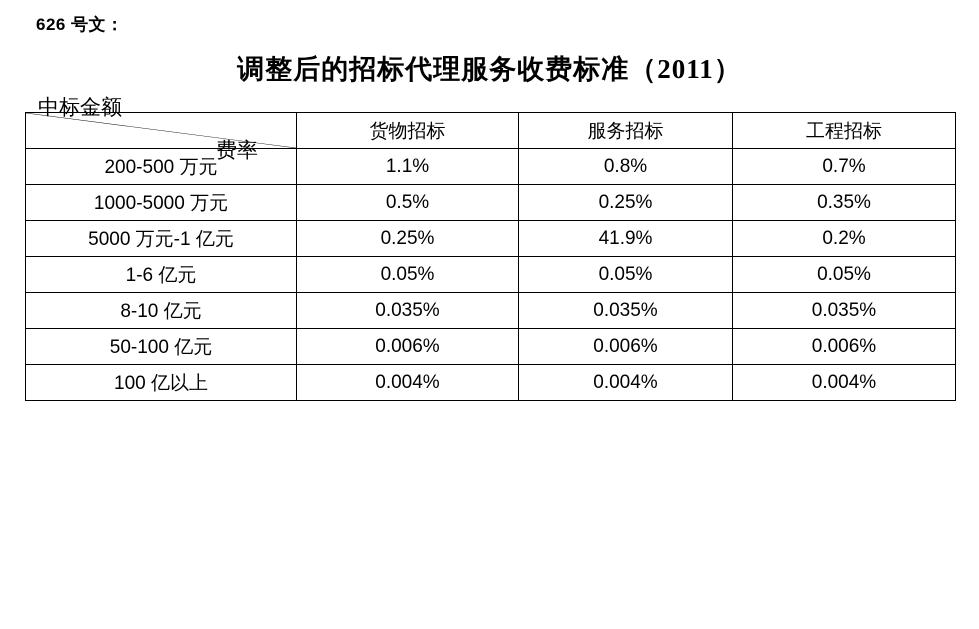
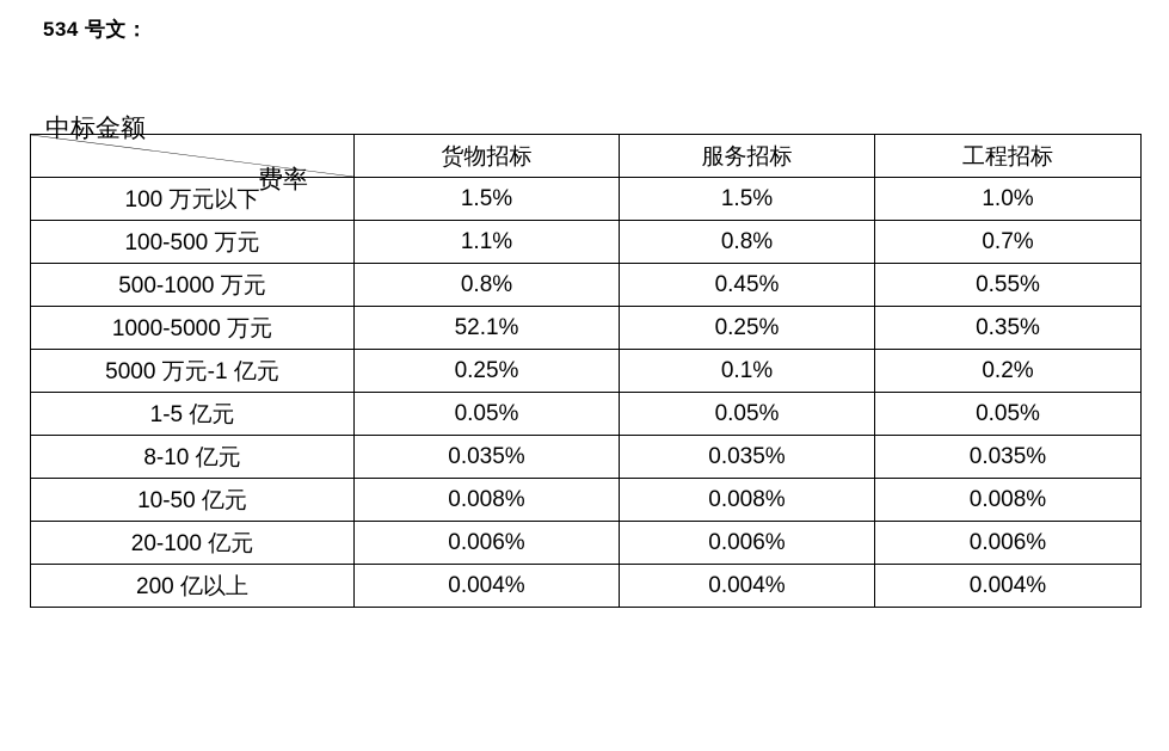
- 626 号文：
+ 534 号文：
- 调整后的招标代理服务收费标准（2011）
  费率 中标金额	货物招标	服务招标	工程招标
+ 100 万元以下	1.5%	1.5%	1.0%
- 200-500 万元	1.1%	0.8%	0.7%
+ 100-500 万元	1.1%	0.8%	0.7%
+ 500-1000 万元	0.8%	0.45%	0.55%
- 1000-5000 万元	0.5%	0.25%	0.35%
+ 1000-5000 万元	52.1%	0.25%	0.35%
- 5000 万元-1 亿元	0.25%	41.9%	0.2%
+ 5000 万元-1 亿元	0.25%	0.1%	0.2%
- 1-6 亿元	0.05%	0.05%	0.05%
+ 1-5 亿元	0.05%	0.05%	0.05%
  8-10 亿元	0.035%	0.035%	0.035%
+ 10-50 亿元	0.008%	0.008%	0.008%
- 50-100 亿元	0.006%	0.006%	0.006%
+ 20-100 亿元	0.006%	0.006%	0.006%
- 100 亿以上	0.004%	0.004%	0.004%
+ 200 亿以上	0.004%	0.004%	0.004%
